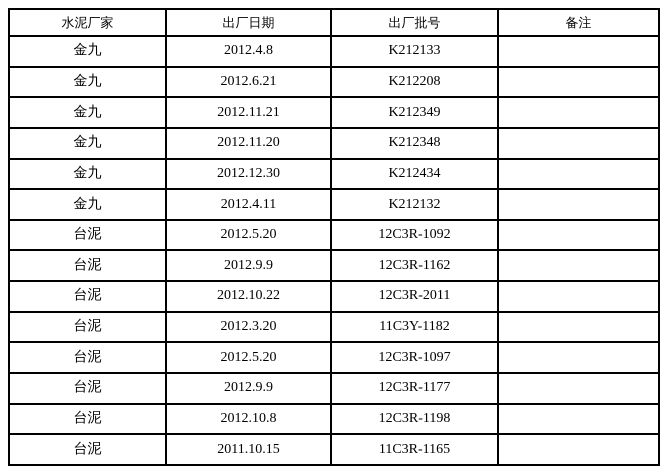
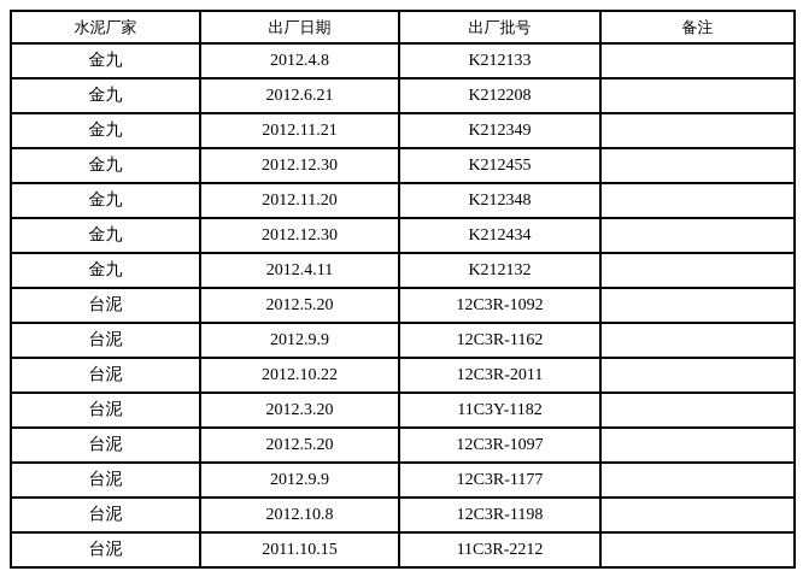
  水泥厂家	出厂日期	出厂批号	备注
  金九	2012.4.8	K212133
  金九	2012.6.21	K212208
  金九	2012.11.21	K212349
+ 金九	2012.12.30	K212455
  金九	2012.11.20	K212348
  金九	2012.12.30	K212434
  金九	2012.4.11	K212132
  台泥	2012.5.20	12C3R-1092
  台泥	2012.9.9	12C3R-1162
  台泥	2012.10.22	12C3R-2011
  台泥	2012.3.20	11C3Y-1182
  台泥	2012.5.20	12C3R-1097
  台泥	2012.9.9	12C3R-1177
  台泥	2012.10.8	12C3R-1198
- 台泥	2011.10.15	11C3R-1165
+ 台泥	2011.10.15	11C3R-2212
